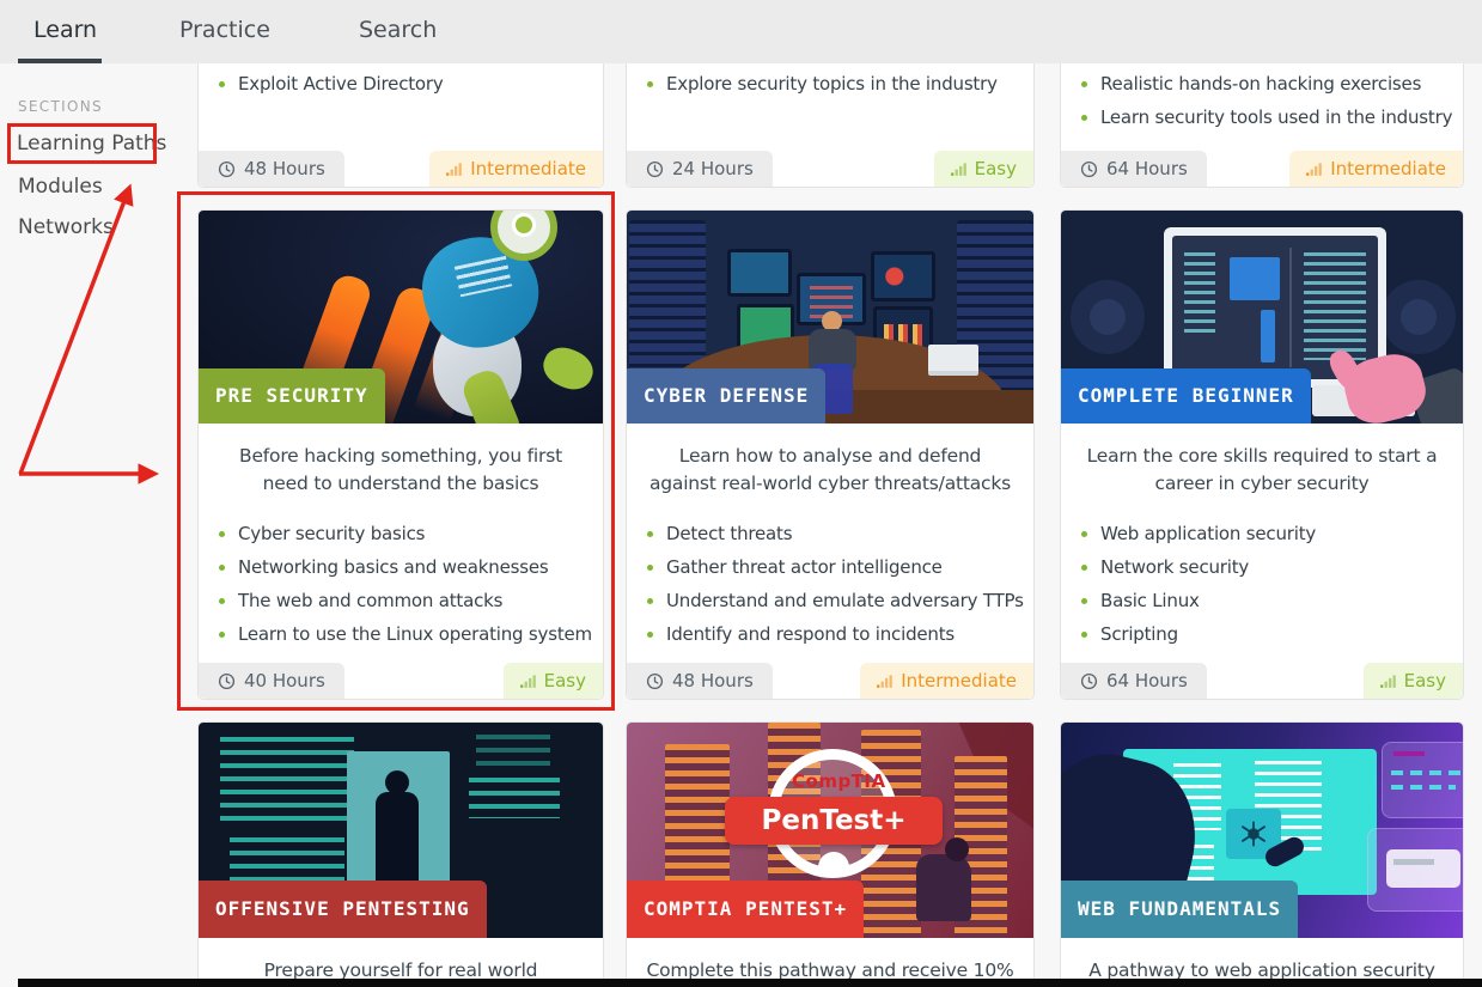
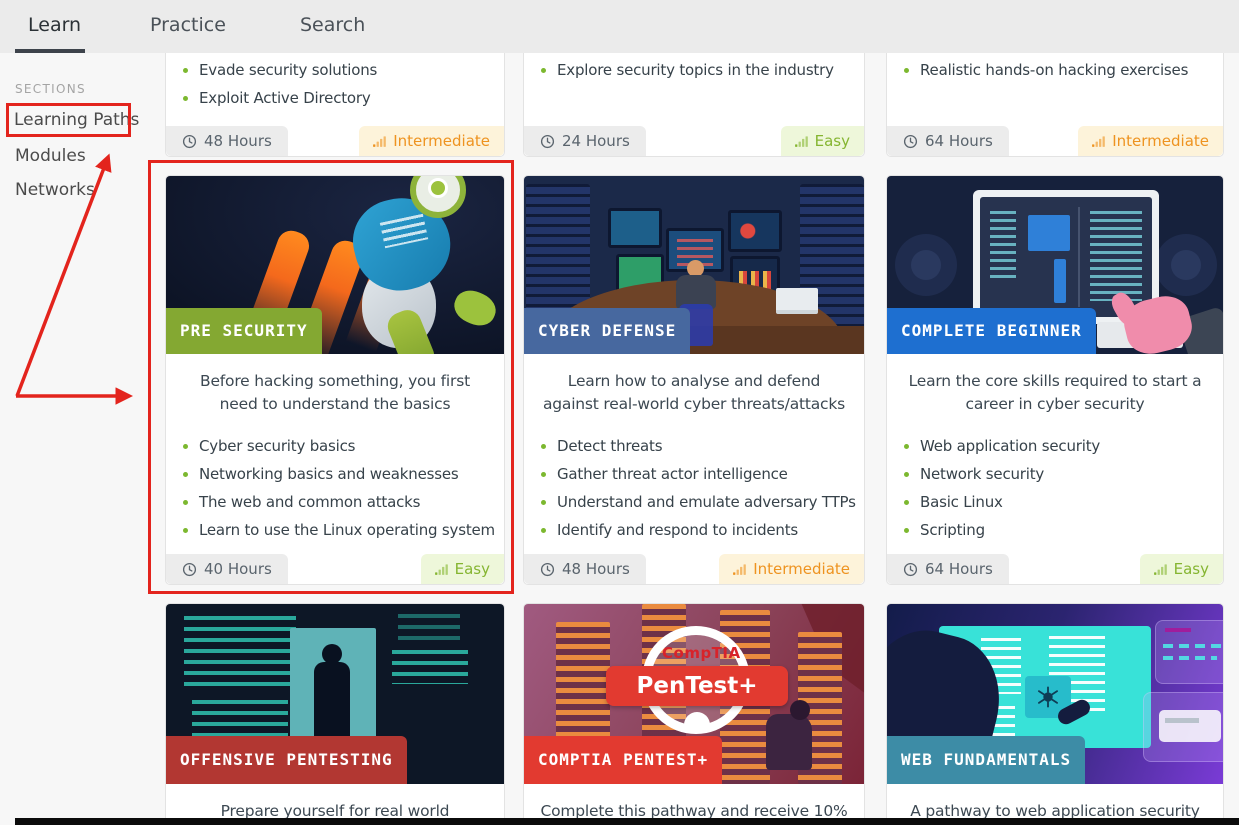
  Learn
  Practice
  Search
  SECTIONS
  Learning Paths
  Modules
  Networks
+ Evade security solutions
  Exploit Active Directory
  48 Hours
  Intermediate
  Explore security topics in the industry
  24 Hours
  Easy
  Realistic hands-on hacking exercises
- Learn security tools used in the industry
  64 Hours
  Intermediate
  PRE SECURITY
  Before hacking something, you first need to understand the basics
  Cyber security basics
  Networking basics and weaknesses
  The web and common attacks
  Learn to use the Linux operating system
  40 Hours
  Easy
  CYBER DEFENSE
  Learn how to analyse and defend against real-world cyber threats/attacks
  Detect threats
  Gather threat actor intelligence
  Understand and emulate adversary TTPs
  Identify and respond to incidents
  48 Hours
  Intermediate
  COMPLETE BEGINNER
  Learn the core skills required to start a career in cyber security
  Web application security
  Network security
  Basic Linux
  Scripting
  64 Hours
  Easy
  OFFENSIVE PENTESTING
  Prepare yourself for real world
  CompTI
  PenTest+
  COMPTIA PENTEST+
  Complete this pathway and receive 10%
  WEB FUNDAMENTALS
  A pathway to web application security
